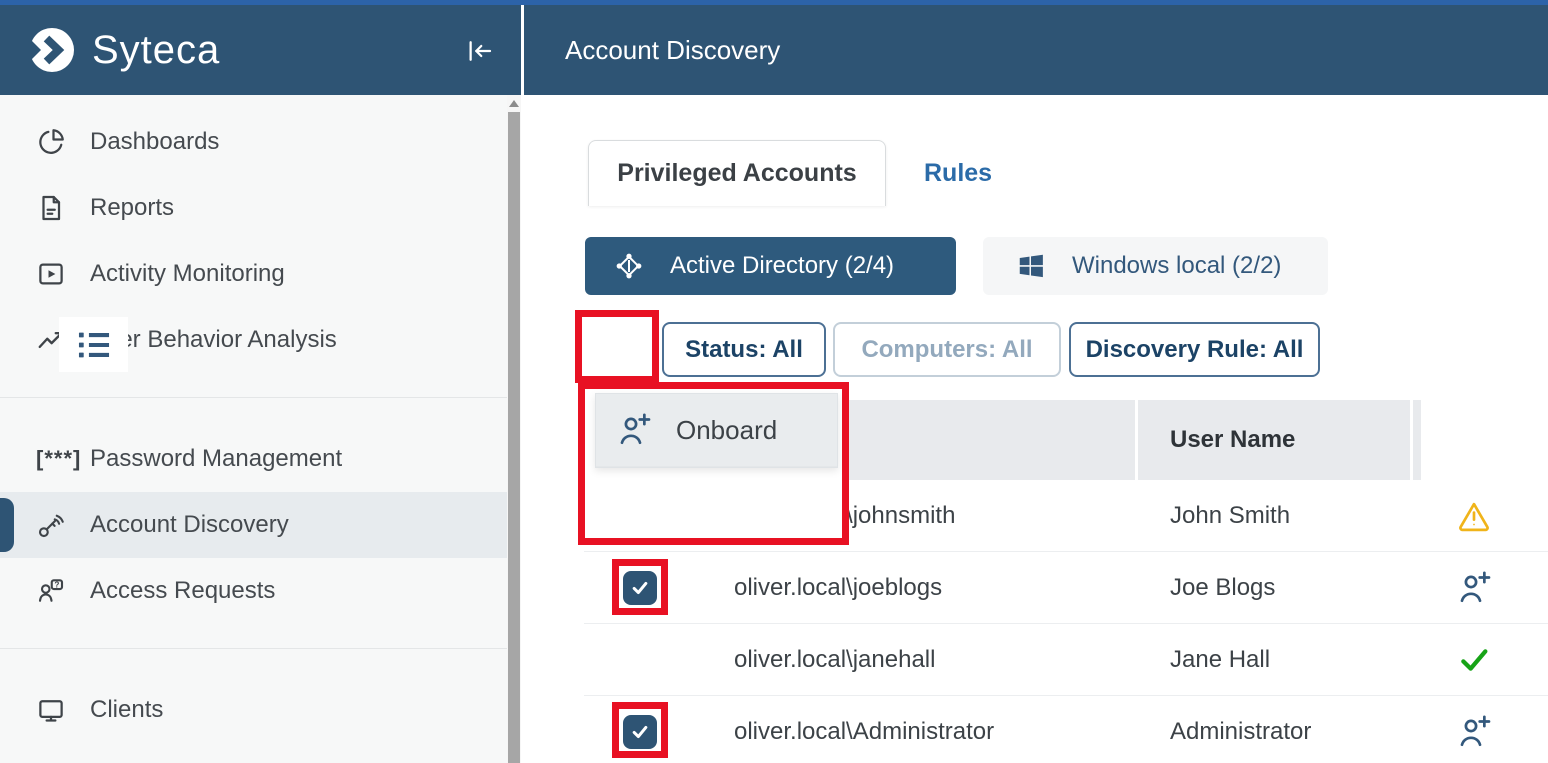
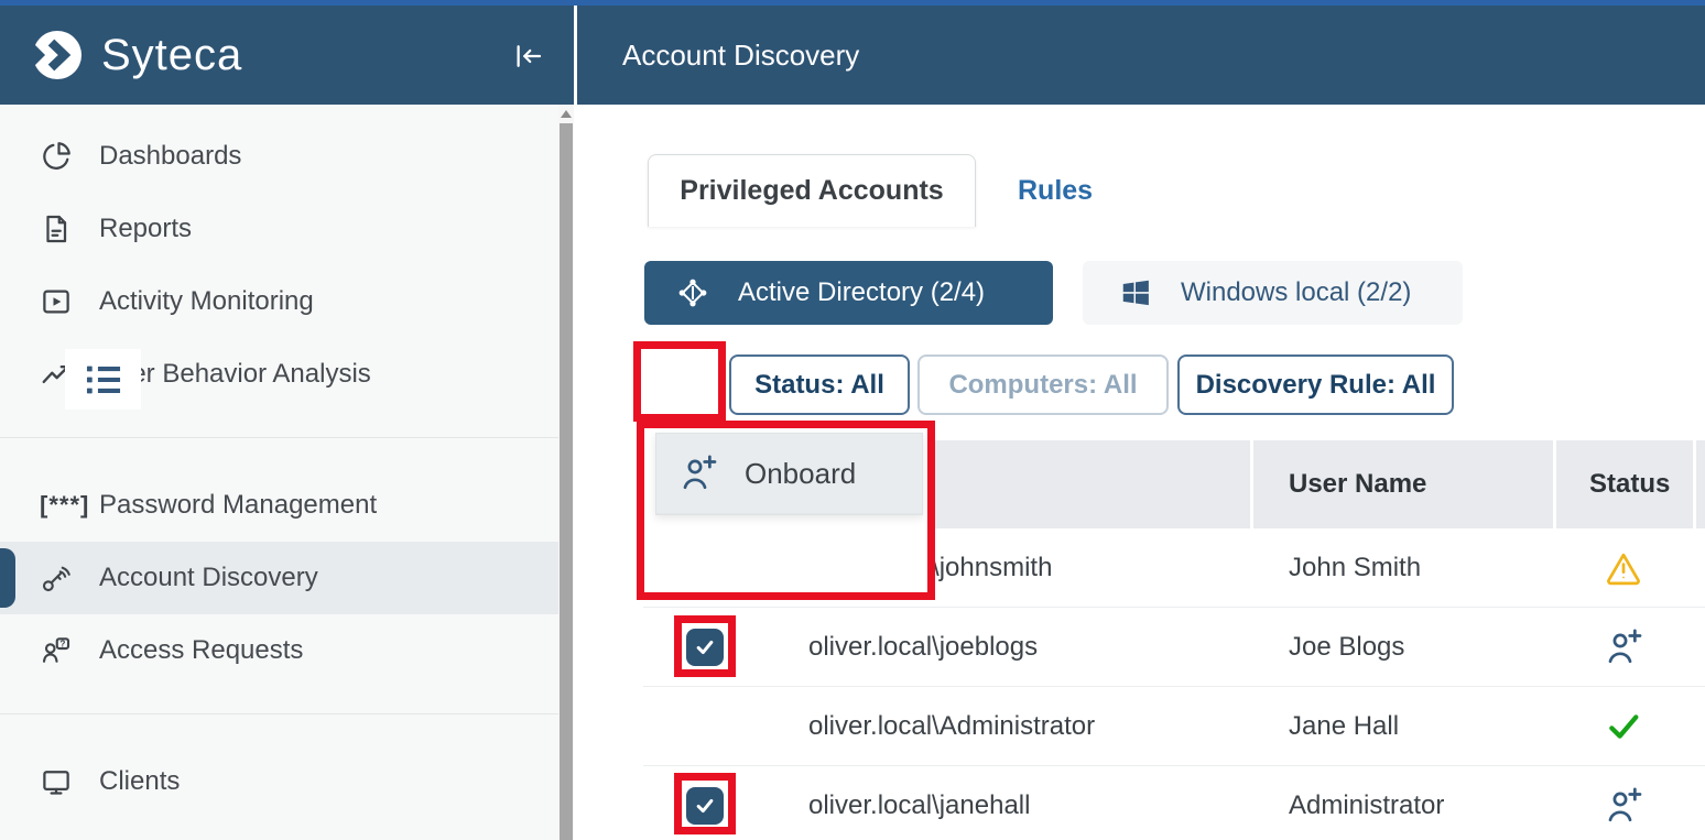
  Syteca
  Dashboards
  Reports
  Activity Monitoring
  r Behavior Analysis
  [***]
  Password Management
  Account Discovery
  ?
  Access Requests
  Clients
  Account Discovery
  Privileged Accounts
  Rules
  Active Directory (2/4)
  Windows local (2/2)
  Status: All
  Computers: All
  Discovery Rule: All
  User Name
+ Status
  John Smith
  oliver.local\joeblogs
  Joe Blogs
- oliver.local\janehall
+ oliver.local\Administrator
  Jane Hall
- oliver.local\Administrator
+ oliver.local\janehall
  Administrator
  Onboard
